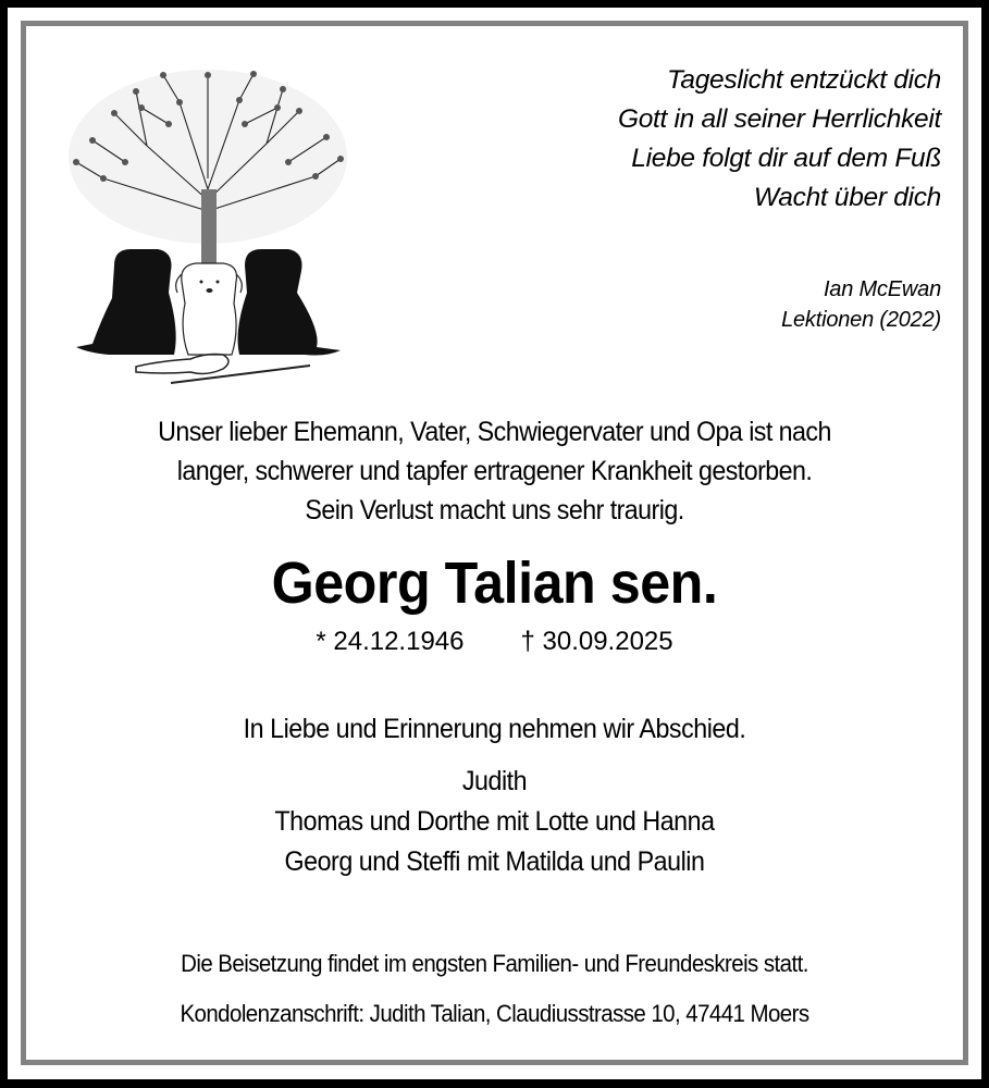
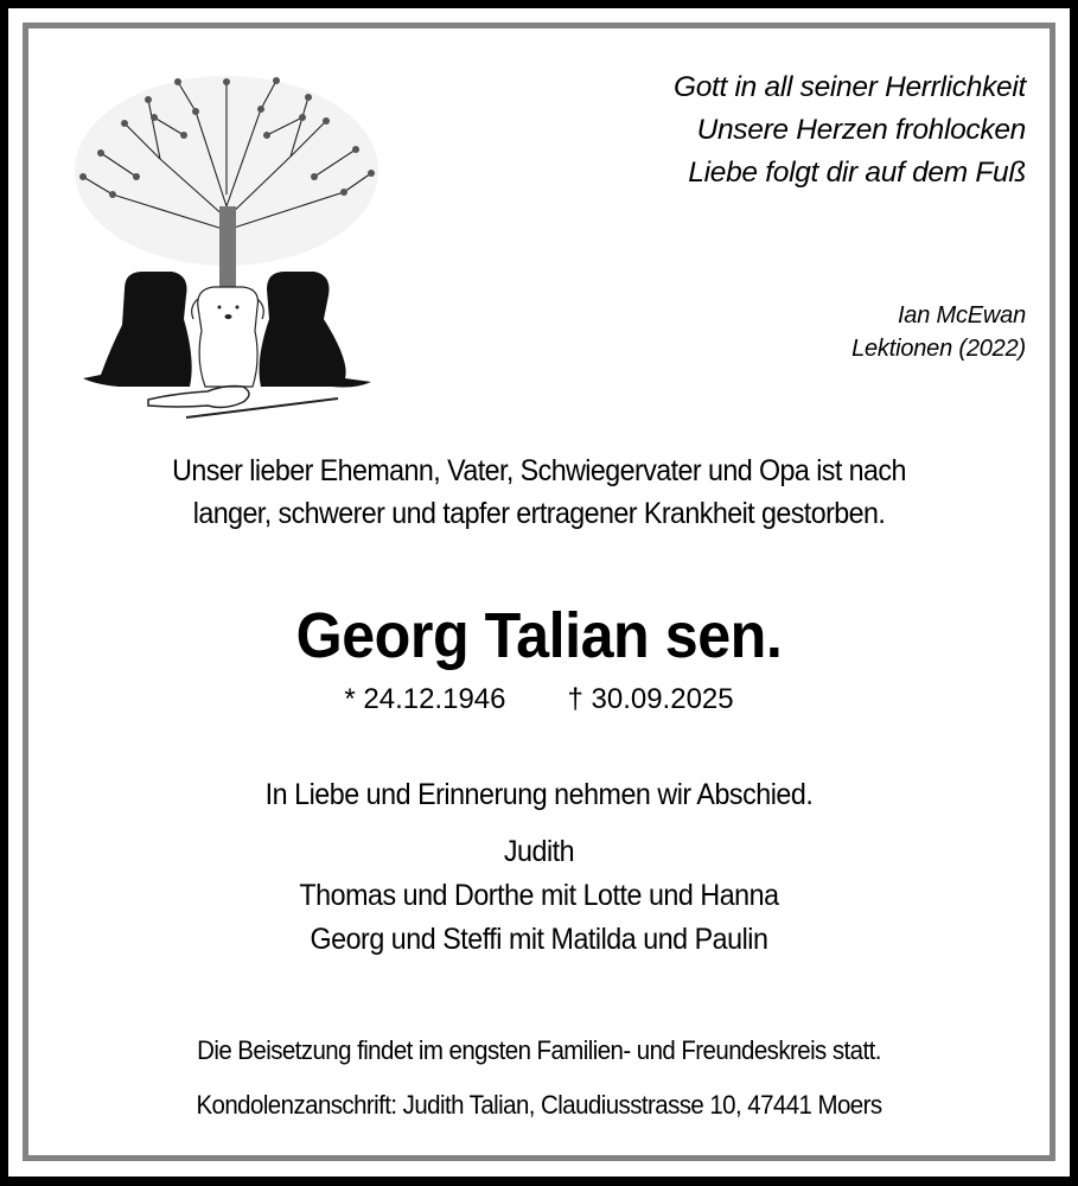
- Tageslicht entzückt dich
  Gott in all seiner Herrlichkeit
+ Unsere Herzen frohlocken
  Liebe folgt dir auf dem Fuß
- Wacht über dich
  Ian McEwan
  Lektionen (2022)
  Unser lieber Ehemann, Vater, Schwiegervater und Opa ist nach
  langer, schwerer und tapfer ertragener Krankheit gestorben.
- Sein Verlust macht uns sehr traurig.
  Georg Talian sen.
  * 24.12.1946 † 30.09.2025
  In Liebe und Erinnerung nehmen wir Abschied.
  Judith
  Thomas und Dorthe mit Lotte und Hanna
  Georg und Steffi mit Matilda und Paulin
  Die Beisetzung findet im engsten Familien- und Freundeskreis statt.
  Kondolenzanschrift: Judith Talian, Claudiusstrasse 10, 47441 Moers
